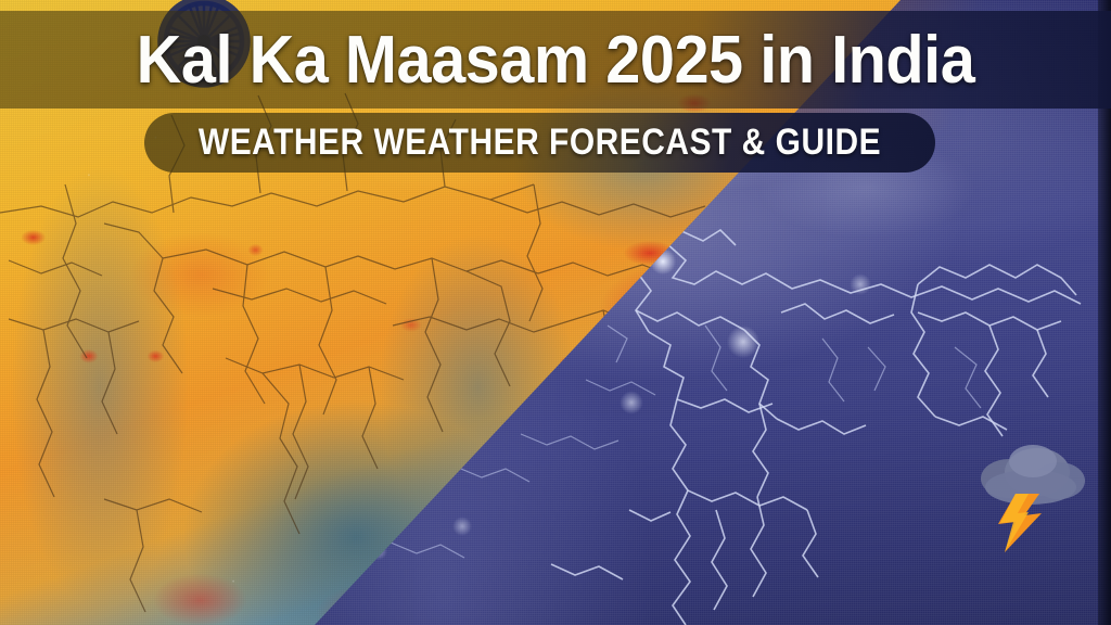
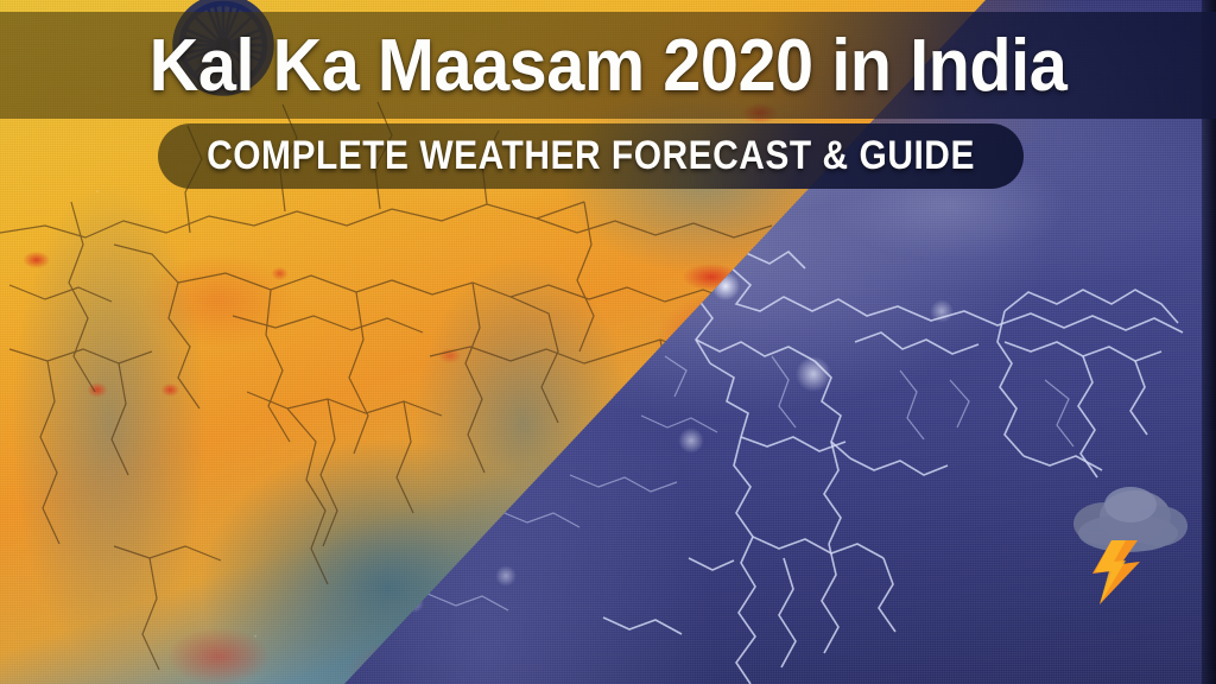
- Kal Ka Maasam 2025 in India
+ Kal Ka Maasam 2020 in India
- WEATHER WEATHER FORECAST & GUIDE
+ COMPLETE WEATHER FORECAST & GUIDE
